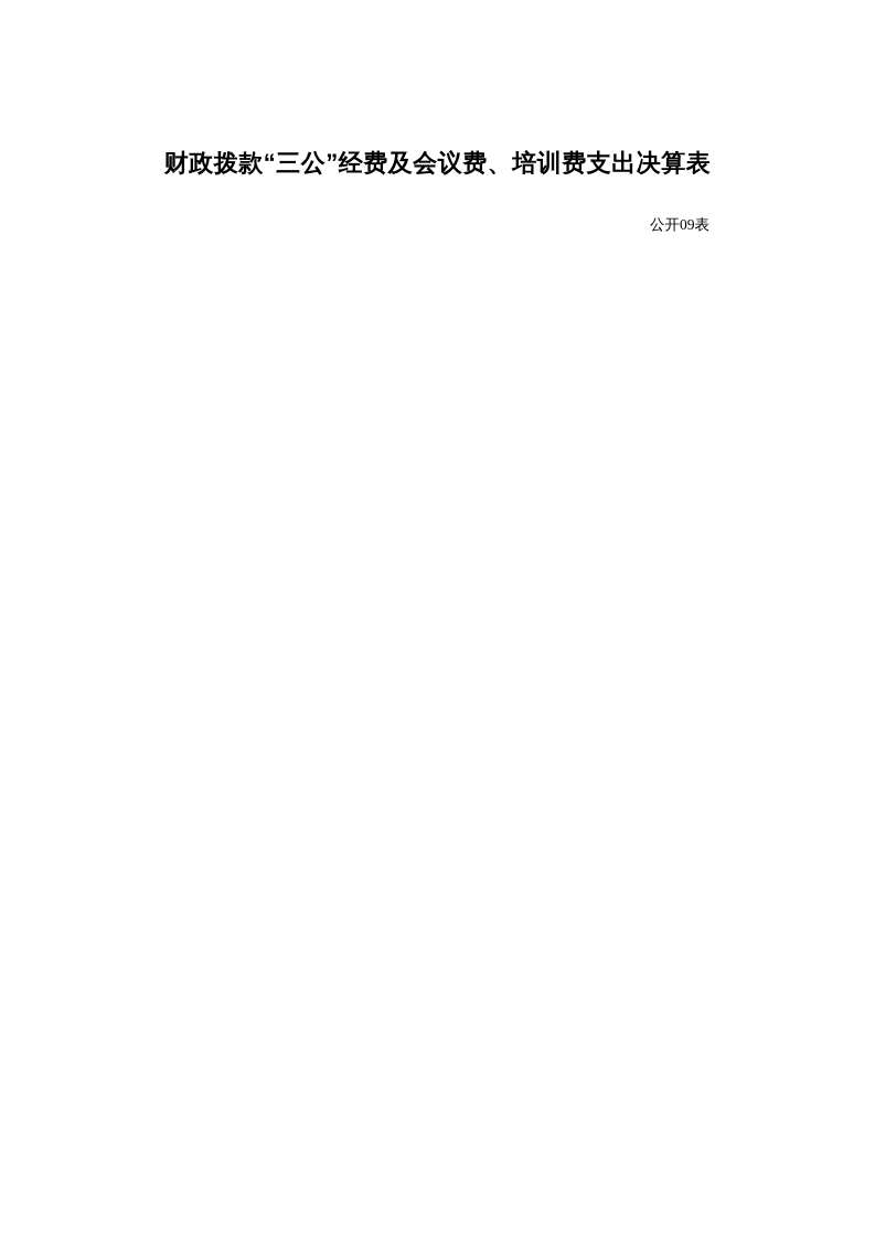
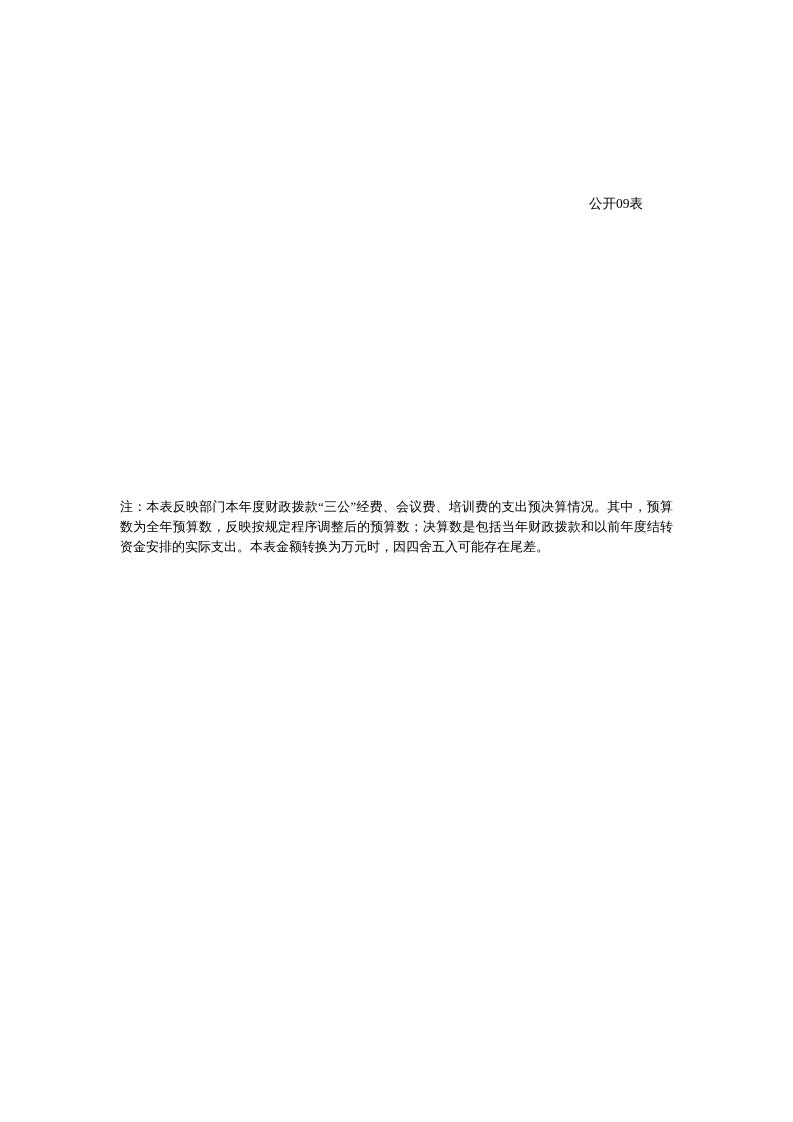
- 财政拨款“三公”经费及会议费、培训费支出决算表
  公开09表
+ 注：本表反映部门本年度财政拨款“三公”经费、会议费、培训费的支出预决算情况。其中，预算数为全年预算数，反映按规定程序调整后的预算数；决算数是包括当年财政拨款和以前年度结转资金安排的实际支出。本表金额转换为万元时，因四舍五入可能存在尾差。
